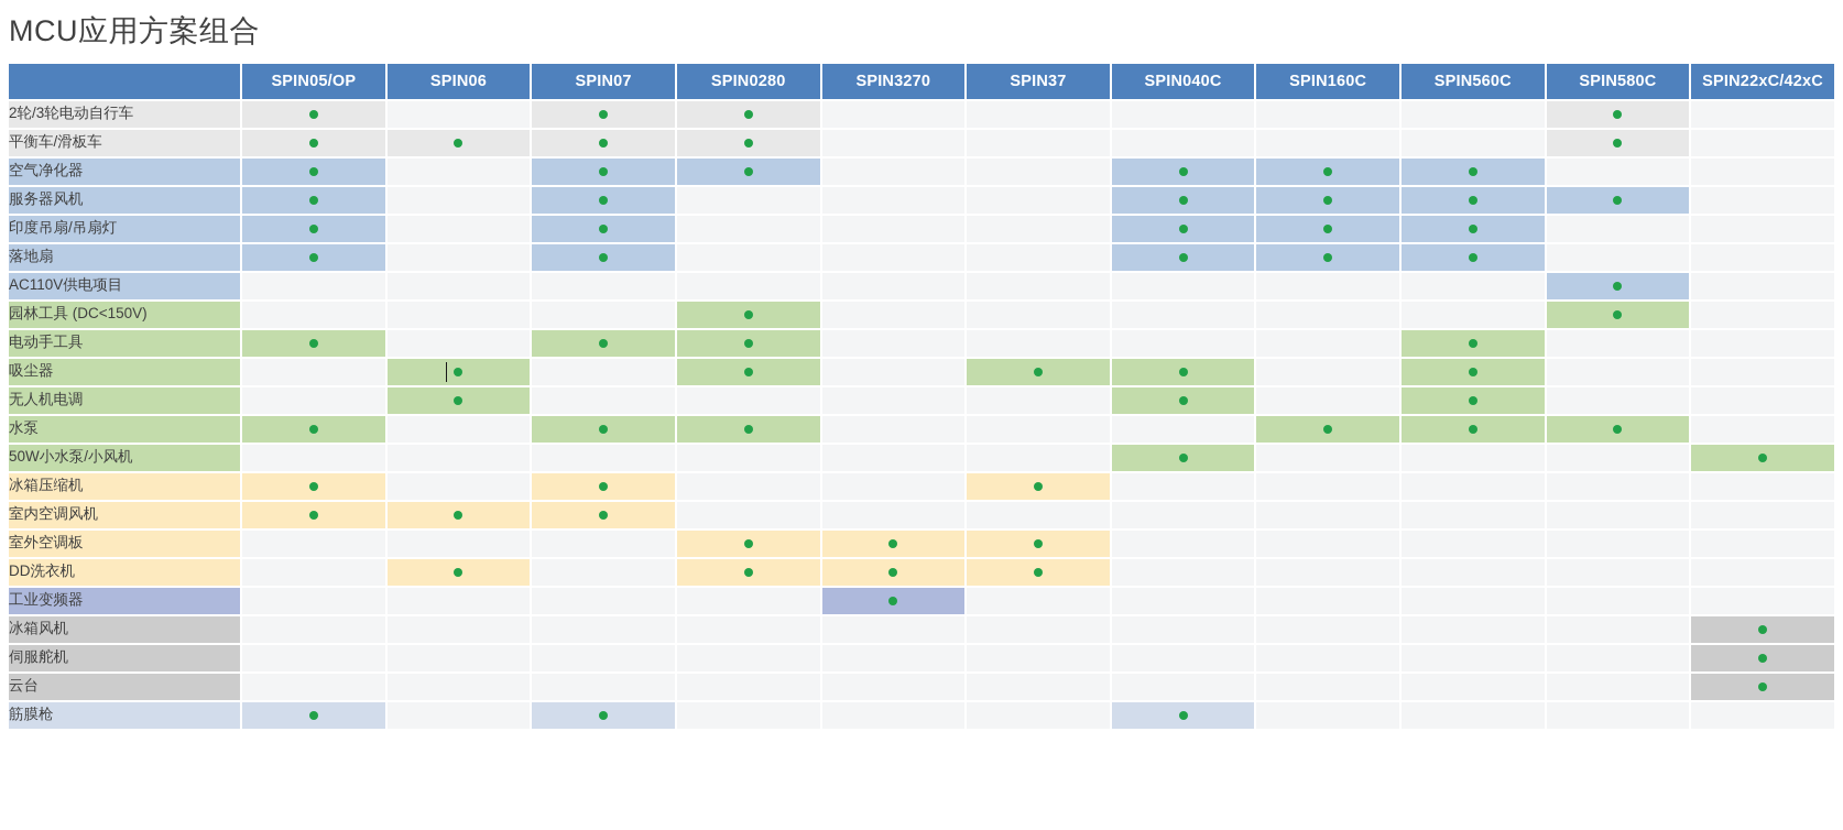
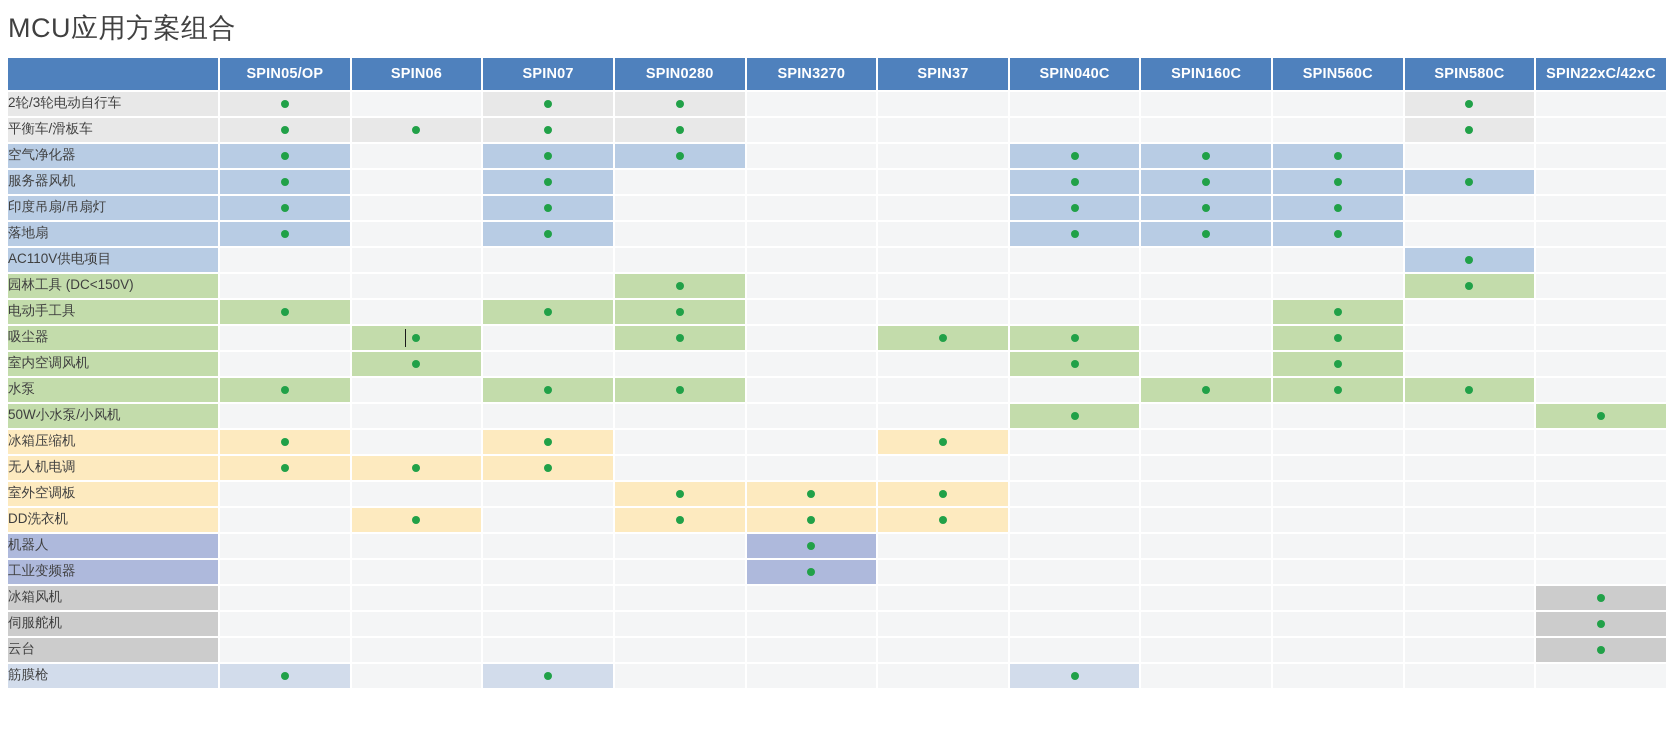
  MCU应用方案组合
  	SPIN05/OP	SPIN06	SPIN07	SPIN0280	SPIN3270	SPIN37	SPIN040C	SPIN160C	SPIN560C	SPIN580C	SPIN22xC/42xC
  2轮/3轮电动自行车
  平衡车/滑板车
  空气净化器
  服务器风机
  印度吊扇/吊扇灯
  落地扇
  AC110V供电项目
  园林工具 (DC<150V)
  电动手工具
  吸尘器
- 无人机电调
+ 室内空调风机
  水泵
  50W小水泵/小风机
  冰箱压缩机
- 室内空调风机
+ 无人机电调
  室外空调板
  DD洗衣机
+ 机器人
  工业变频器
  冰箱风机
  伺服舵机
  云台
  筋膜枪
